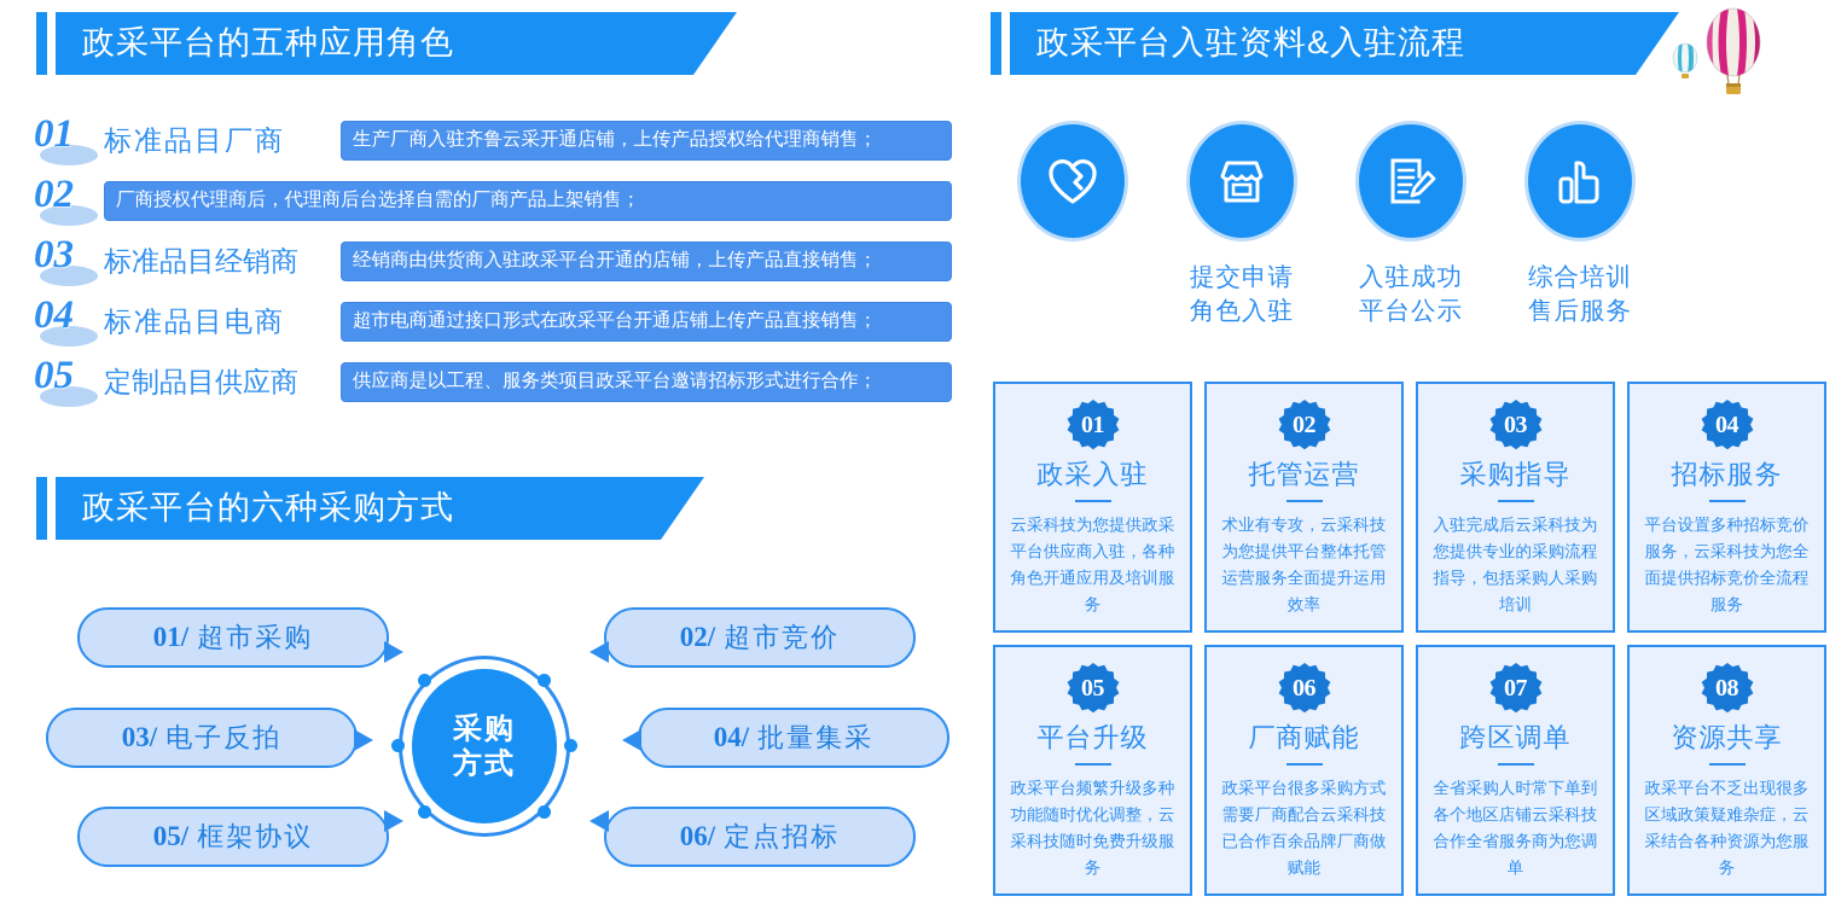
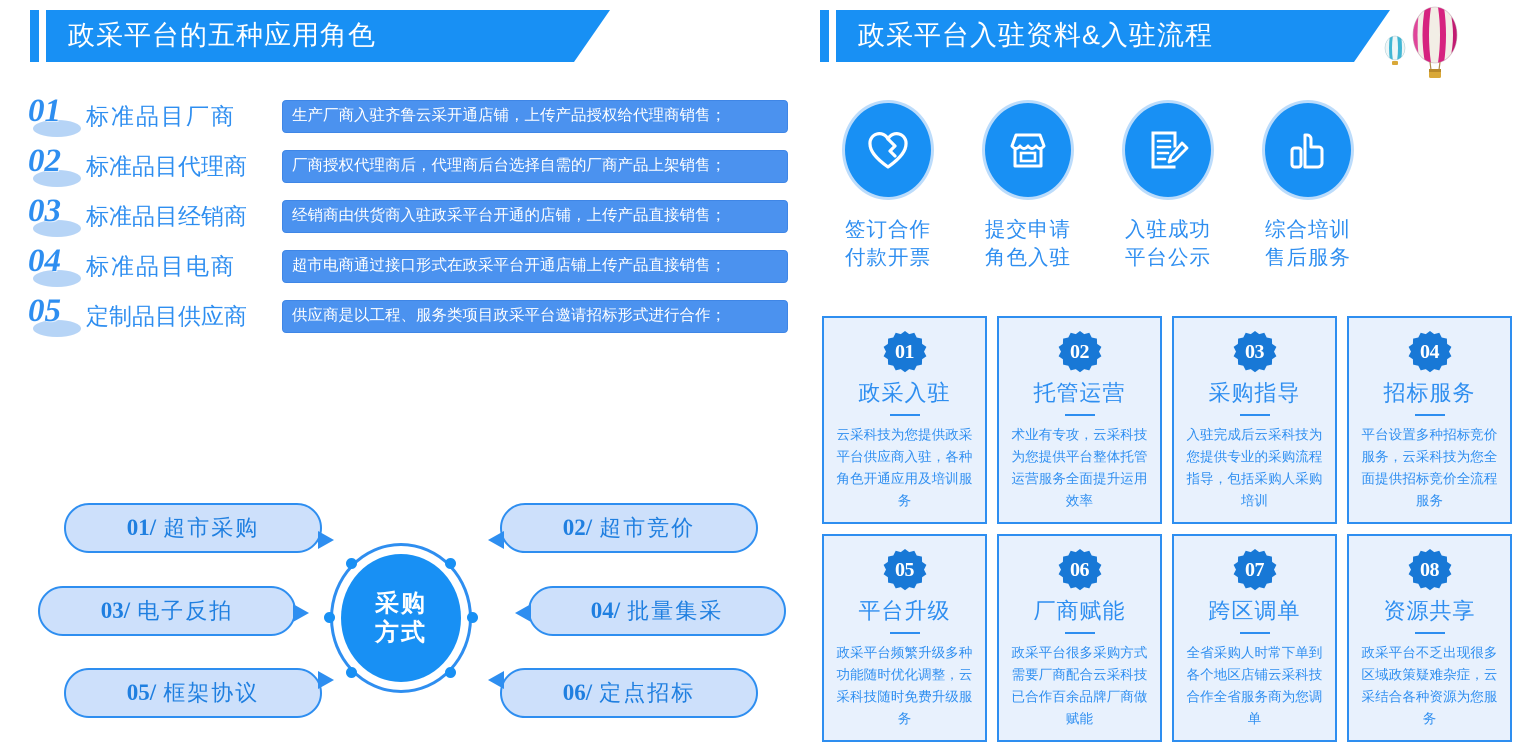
  政采平台的五种应用角色
  01
  标准品目厂商
  生产厂商入驻齐鲁云采开通店铺，上传产品授权给代理商销售；
  02
+ 标准品目代理商
  厂商授权代理商后，代理商后台选择自需的厂商产品上架销售；
  03
  标准品目经销商
  经销商由供货商入驻政采平台开通的店铺，上传产品直接销售；
  04
  标准品目电商
  超市电商通过接口形式在政采平台开通店铺上传产品直接销售；
  05
  定制品目供应商
  供应商是以工程、服务类项目政采平台邀请招标形式进行合作；
- 政采平台的六种采购方式
  01/
  超市采购
  03/
  电子反拍
  05/
  框架协议
  02/
  超市竞价
  04/
  批量集采
  06/
  定点招标
  采购
  方式
  政采平台入驻资料&入驻流程
+ 签订合作
+ 付款开票
  提交申请
  角色入驻
  入驻成功
  平台公示
  综合培训
  售后服务
  01
  政采入驻
  云采科技为您提供政采平台供应商入驻，各种角色开通应用及培训服务
  02
  托管运营
  术业有专攻，云采科技为您提供平台整体托管运营服务全面提升运用效率
  03
  采购指导
  入驻完成后云采科技为您提供专业的采购流程指导，包括采购人采购培训
  04
  招标服务
  平台设置多种招标竞价服务，云采科技为您全面提供招标竞价全流程服务
  05
  平台升级
  政采平台频繁升级多种功能随时优化调整，云采科技随时免费升级服务
  06
  厂商赋能
  政采平台很多采购方式需要厂商配合云采科技已合作百余品牌厂商做赋能
  07
  跨区调单
  全省采购人时常下单到各个地区店铺云采科技合作全省服务商为您调单
  08
  资源共享
  政采平台不乏出现很多区域政策疑难杂症，云采结合各种资源为您服务
